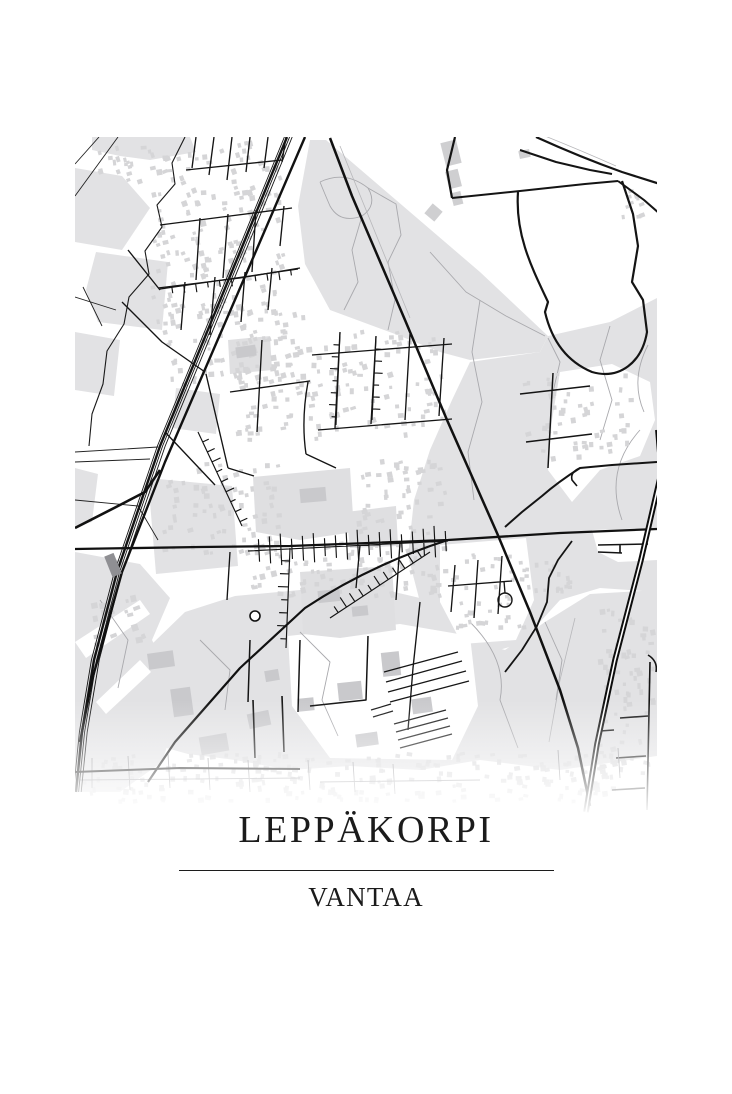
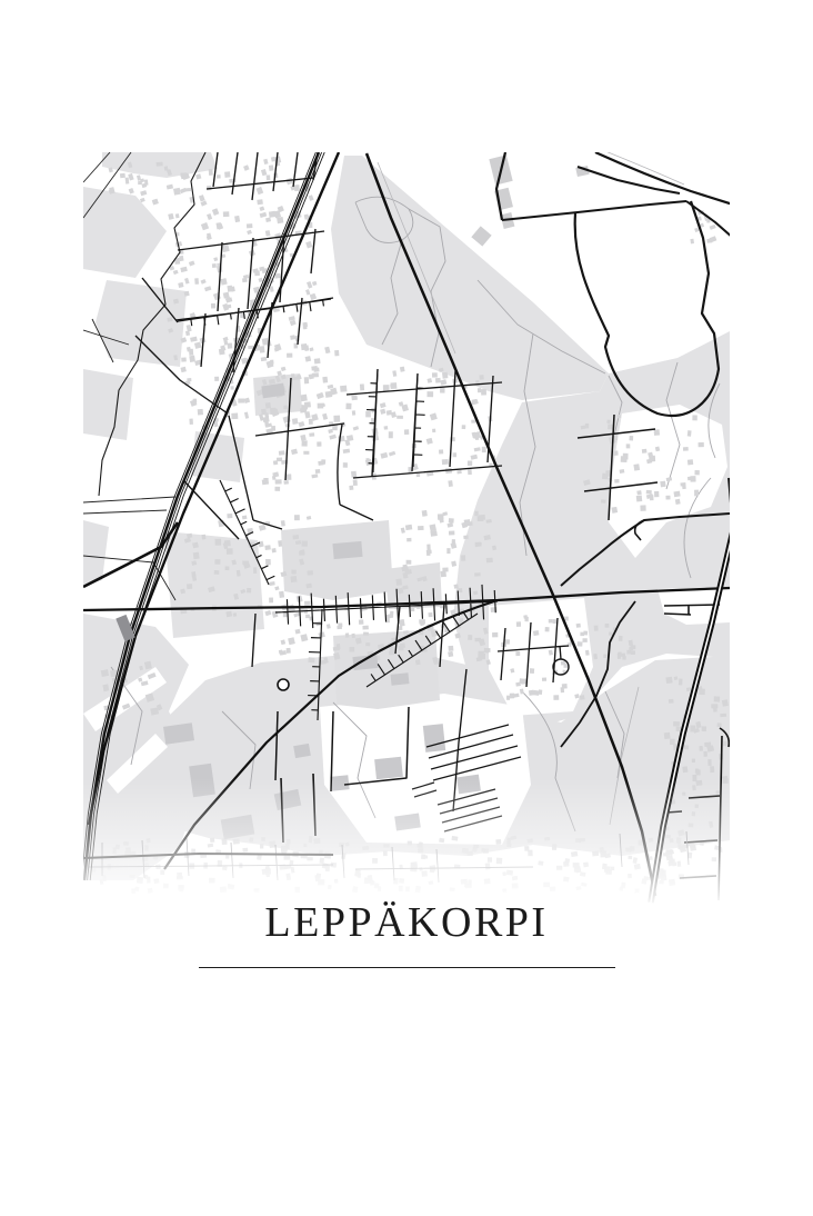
  LEPPÄKORPI
- VANTAA
